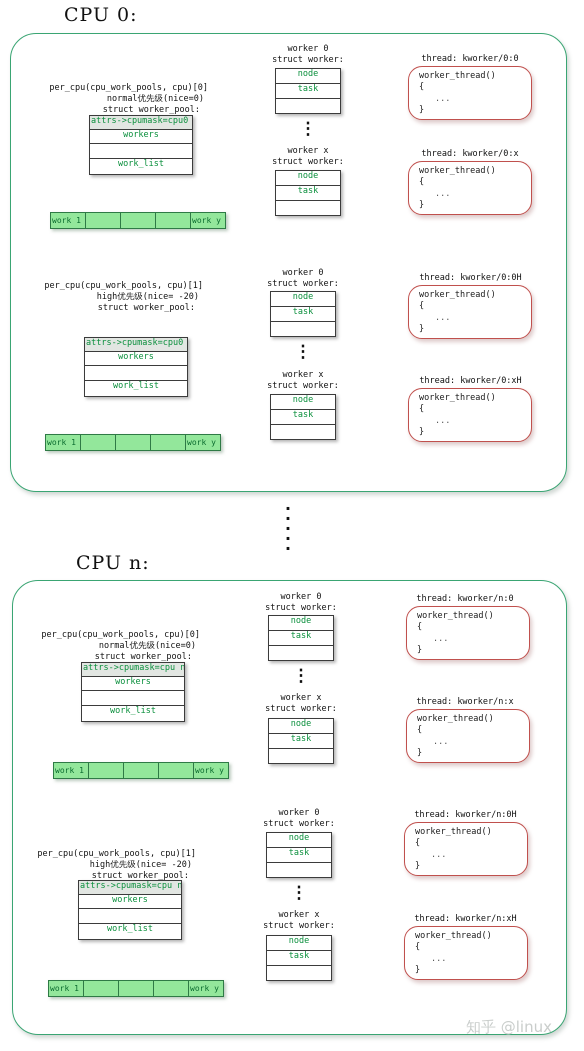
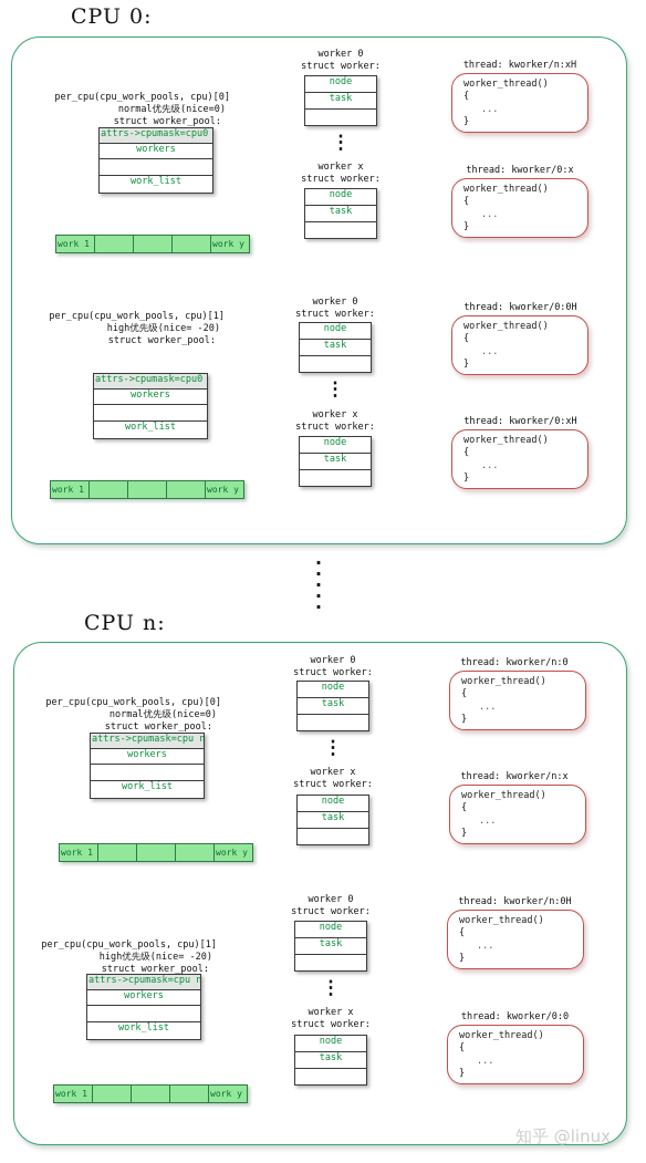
  CPU 0:
  per_cpu(cpu_work_pools, cpu)[0]
  normal优先级(nice=0)
  struct worker_pool:
  attrs->cpumask=cpu0
  workers
  work_list
  work 1
  work y
  worker 0
  struct worker:
  node
  task
  ⋮
  worker x
  struct worker:
  node
  task
- thread: kworker/0:0
+ thread: kworker/n:xH
  worker_thread()
  {
  ...
  }
  thread: kworker/0:x
  worker_thread()
  {
  ...
  }
  per_cpu(cpu_work_pools, cpu)[1]
  high优先级(nice= -20)
  struct worker_pool:
  attrs->cpumask=cpu0
  workers
  work_list
  work 1
  work y
  worker 0
  struct worker:
  node
  task
  ⋮
  worker x
  struct worker:
  node
  task
  thread: kworker/0:0H
  worker_thread()
  {
  ...
  }
  thread: kworker/0:xH
  worker_thread()
  {
  ...
  }
  .
  .
  .
  .
  .
  CPU n:
  per_cpu(cpu_work_pools, cpu)[0]
  normal优先级(nice=0)
  struct worker_pool:
  attrs->cpumask=cpu n
  workers
  work_list
  work 1
  work y
  worker 0
  struct worker:
  node
  task
  ⋮
  worker x
  struct worker:
  node
  task
  thread: kworker/n:0
  worker_thread()
  {
  ...
  }
  thread: kworker/n:x
  worker_thread()
  {
  ...
  }
  per_cpu(cpu_work_pools, cpu)[1]
  high优先级(nice= -20)
  struct worker_pool:
  attrs->cpumask=cpu n
  workers
  work_list
  work 1
  work y
  worker 0
  struct worker:
  node
  task
  ⋮
  worker x
  struct worker:
  node
  task
  thread: kworker/n:0H
  worker_thread()
  {
  ...
  }
- thread: kworker/n:xH
+ thread: kworker/0:0
  worker_thread()
  {
  ...
  }
  知乎 @linux
